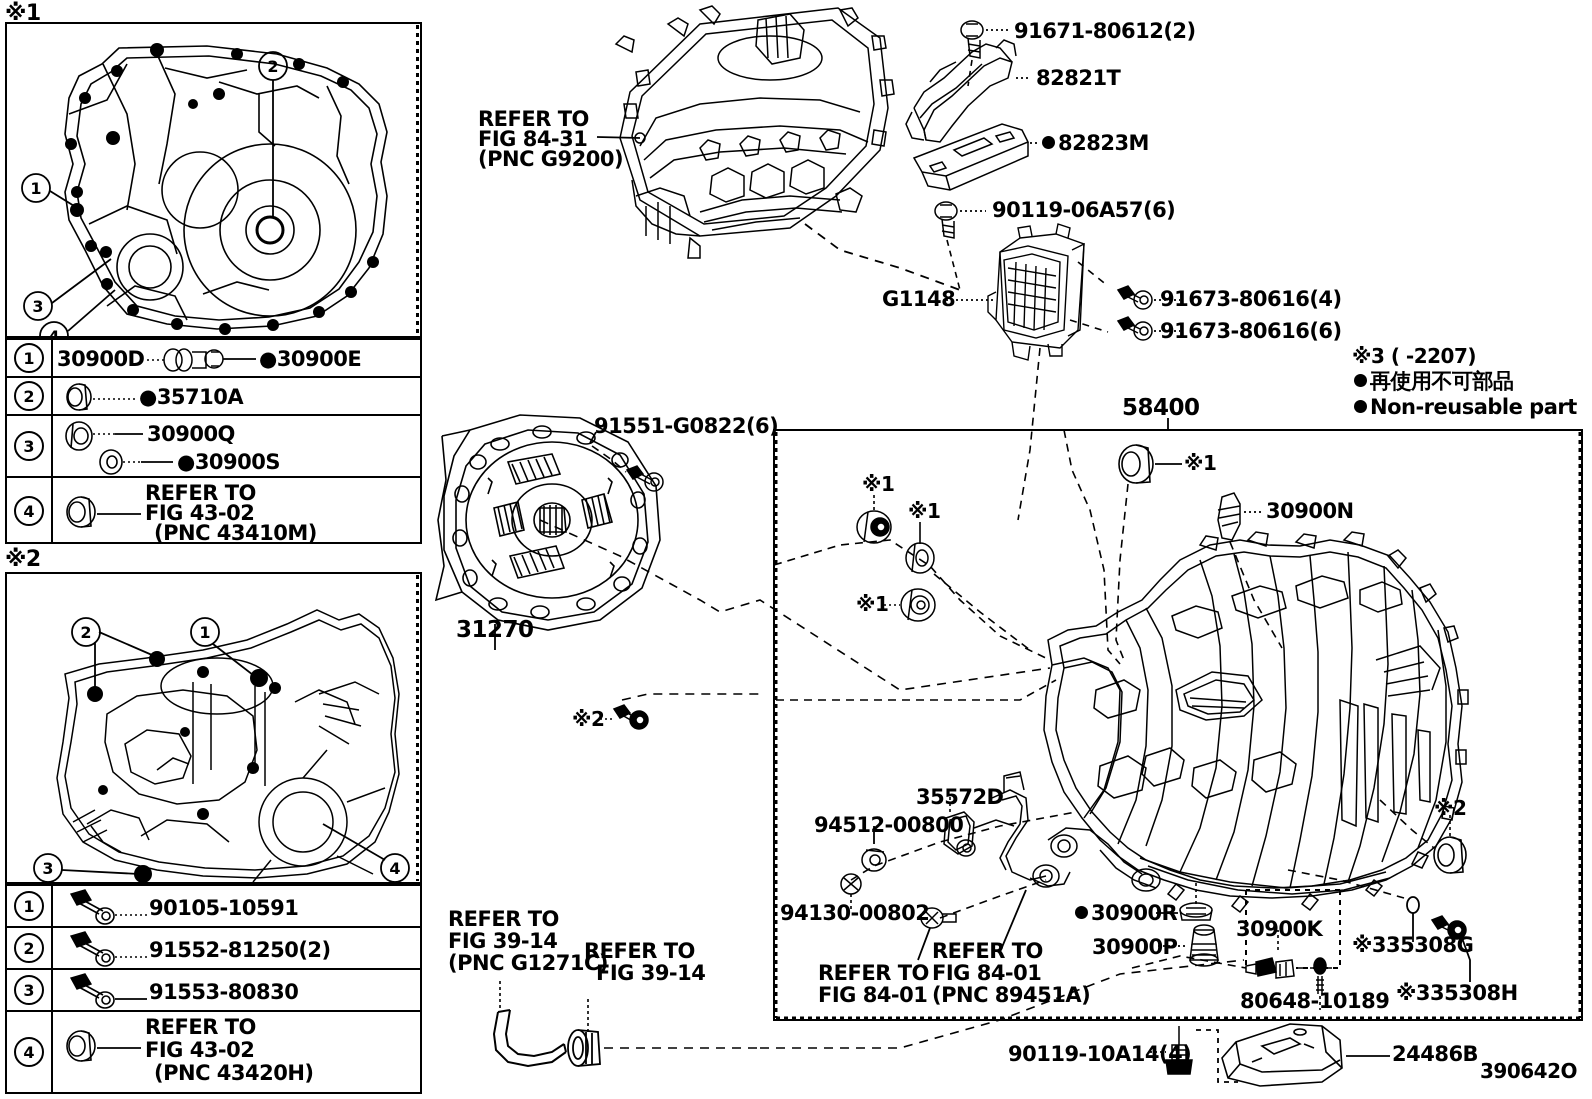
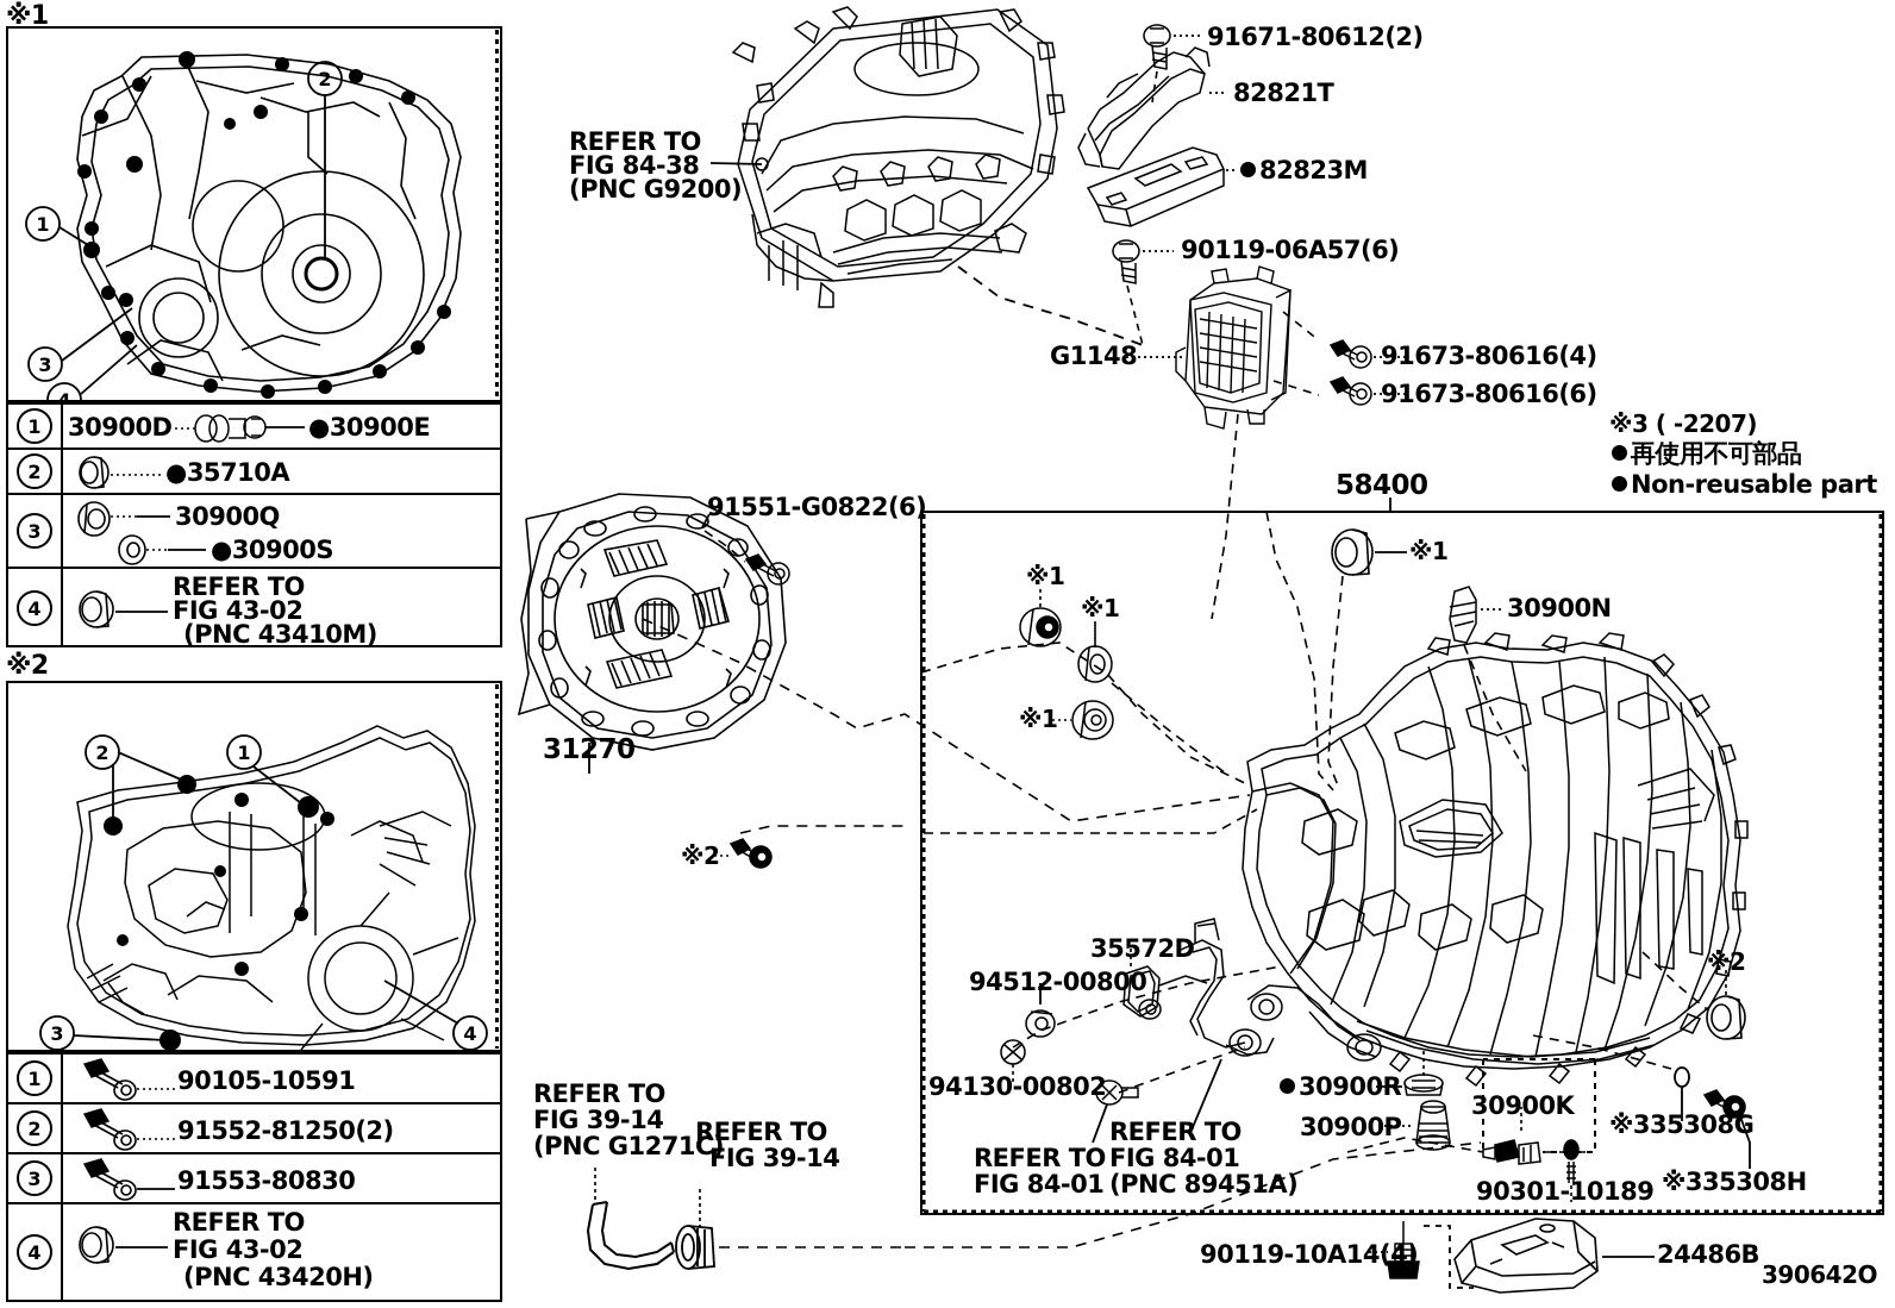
  ※1
  2
  1
  3
  4
  1
  30900D
  ●30900E
  2
  ●35710A
  3
  30900Q
  ●30900S
  4
  REFER TO
  FIG 43-02
  (PNC 43410M)
  ※2
  2
  1
  3
  4
  1
  90105-10591
  2
  91552-81250(2)
  3
  91553-80830
  4
  REFER TO
  FIG 43-02
  (PNC 43420H)
  REFER TO
- FIG 84-31
+ FIG 84-38
  (PNC G9200)
  91671-80612(2)
  82821T
  82823M
  90119-06A57(6)
  G1148
  91673-80616(4)
  91673-80616(6)
  91551-G0822(6)
  31270
  58400
  30900N
  ※1
  ※1
  ※1
  ※1
  ※2
  ※2
  35572D
  94512-00800
  94130-00802
  REFER TO
  FIG 84-01
  REFER TO
  FIG 84-01
  (PNC 89451A)
  30900R
  30900P
  30900K
- 80648-10189
+ 90301-10189
  ※335308G
  ※335308H
  90119-10A14(4)
  24486B
  REFER TO
  FIG 39-14
  (PNC G1271C)
  REFER TO
  FIG 39-14
  ※3 ( -2207)
  再使用不可部品
  Non-reusable part
  390642O
